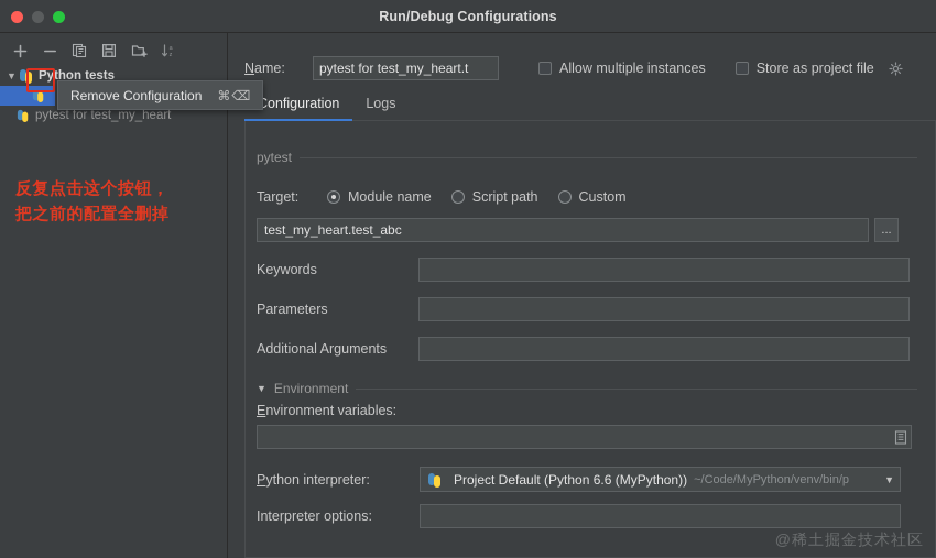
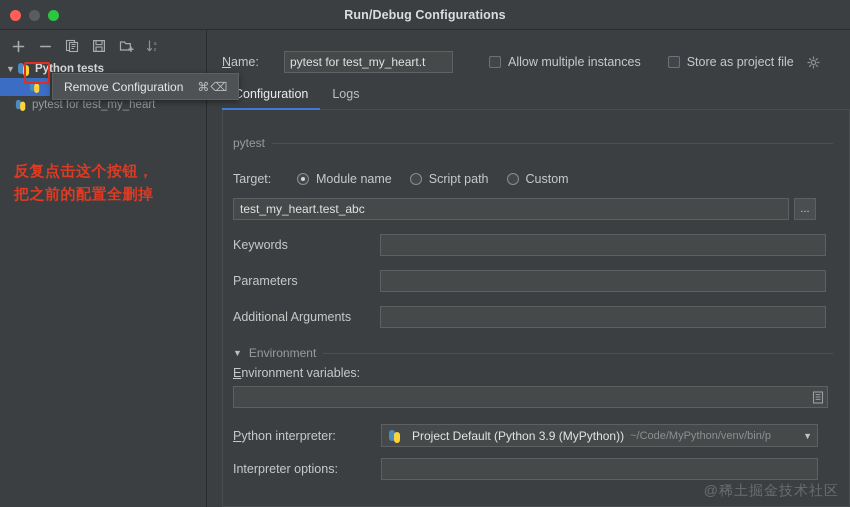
  Run/Debug Configurations
  ▼
  Python tests
  pytest for test_my_heart
  反复点击这个按钮，
  把之前的配置全删掉
  Remove Configuration
  ⌘⌫
  Name:
  pytest for test_my_heart.t
  Allow multiple instances
  Store as project file
  onfiguration
  Logs
  pytest
  Target:
  Module name
  Script path
  Custom
  test_my_heart.test_abc
  ...
  Keywords
  Parameters
  Additional Arguments
  ▼
  Environment
  Environment variables:
  Python interpreter:
- Project Default (Python 6.6 (MyPython))
+ Project Default (Python 3.9 (MyPython))
  ~/Code/MyPython/venv/bin/p
  ▼
  Interpreter options:
  @稀土掘金技术社区
